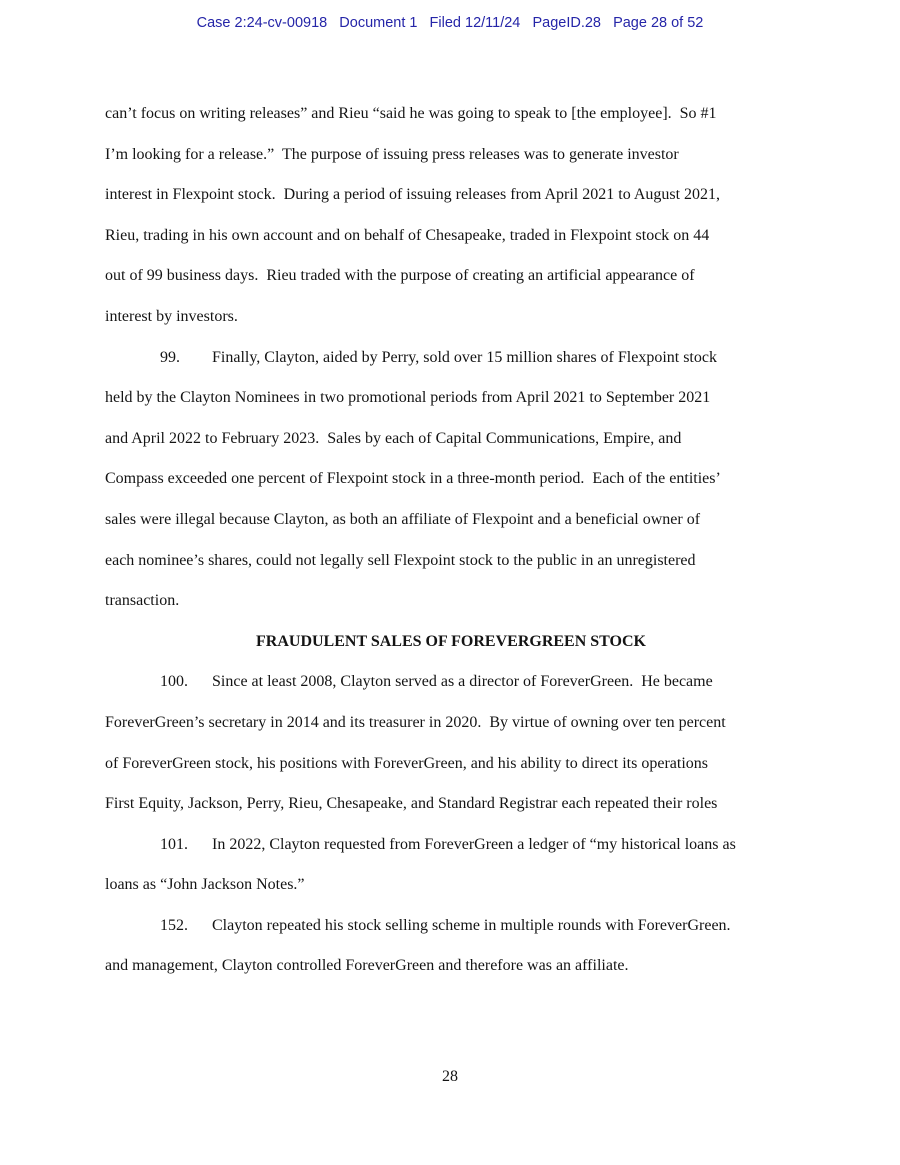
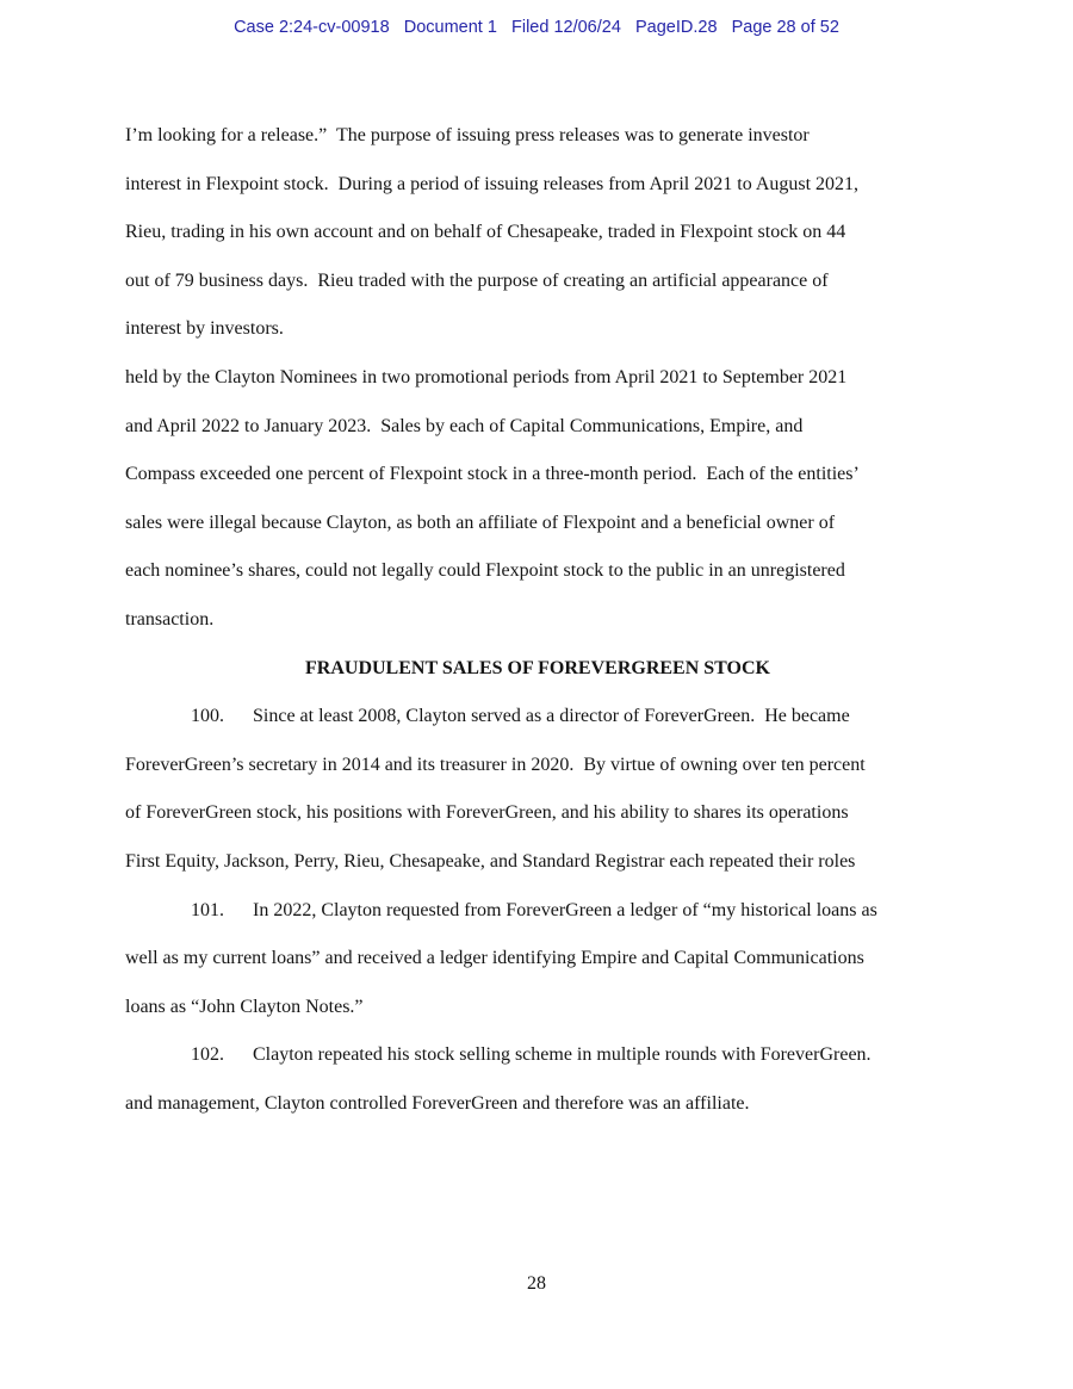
- Case 2:24-cv-00918 Document 1 Filed 12/11/24 PageID.28 Page 28 of 52
+ Case 2:24-cv-00918 Document 1 Filed 12/06/24 PageID.28 Page 28 of 52
- can’t focus on writing releases” and Rieu “said he was going to speak to [the employee]. So #1
  I’m looking for a release.” The purpose of issuing press releases was to generate investor
  interest in Flexpoint stock. During a period of issuing releases from April 2021 to August 2021,
  Rieu, trading in his own account and on behalf of Chesapeake, traded in Flexpoint stock on 44
- out of 99 business days. Rieu traded with the purpose of creating an artificial appearance of
+ out of 79 business days. Rieu traded with the purpose of creating an artificial appearance of
  interest by investors.
- 99. Finally, Clayton, aided by Perry, sold over 15 million shares of Flexpoint stock
  held by the Clayton Nominees in two promotional periods from April 2021 to September 2021
- and April 2022 to February 2023. Sales by each of Capital Communications, Empire, and
+ and April 2022 to January 2023. Sales by each of Capital Communications, Empire, and
  Compass exceeded one percent of Flexpoint stock in a three-month period. Each of the entities’
  sales were illegal because Clayton, as both an affiliate of Flexpoint and a beneficial owner of
- each nominee’s shares, could not legally sell Flexpoint stock to the public in an unregistered
+ each nominee’s shares, could not legally could Flexpoint stock to the public in an unregistered
  transaction.
  FRAUDULENT SALES OF FOREVERGREEN STOCK
  100. Since at least 2008, Clayton served as a director of ForeverGreen. He became
  ForeverGreen’s secretary in 2014 and its treasurer in 2020. By virtue of owning over ten percent
- of ForeverGreen stock, his positions with ForeverGreen, and his ability to direct its operations
+ of ForeverGreen stock, his positions with ForeverGreen, and his ability to shares its operations
  First Equity, Jackson, Perry, Rieu, Chesapeake, and Standard Registrar each repeated their roles
  101. In 2022, Clayton requested from ForeverGreen a ledger of “my historical loans as
+ well as my current loans” and received a ledger identifying Empire and Capital Communications
- loans as “John Jackson Notes.”
+ loans as “John Clayton Notes.”
- 152. Clayton repeated his stock selling scheme in multiple rounds with ForeverGreen.
+ 102. Clayton repeated his stock selling scheme in multiple rounds with ForeverGreen.
  and management, Clayton controlled ForeverGreen and therefore was an affiliate.
  28
